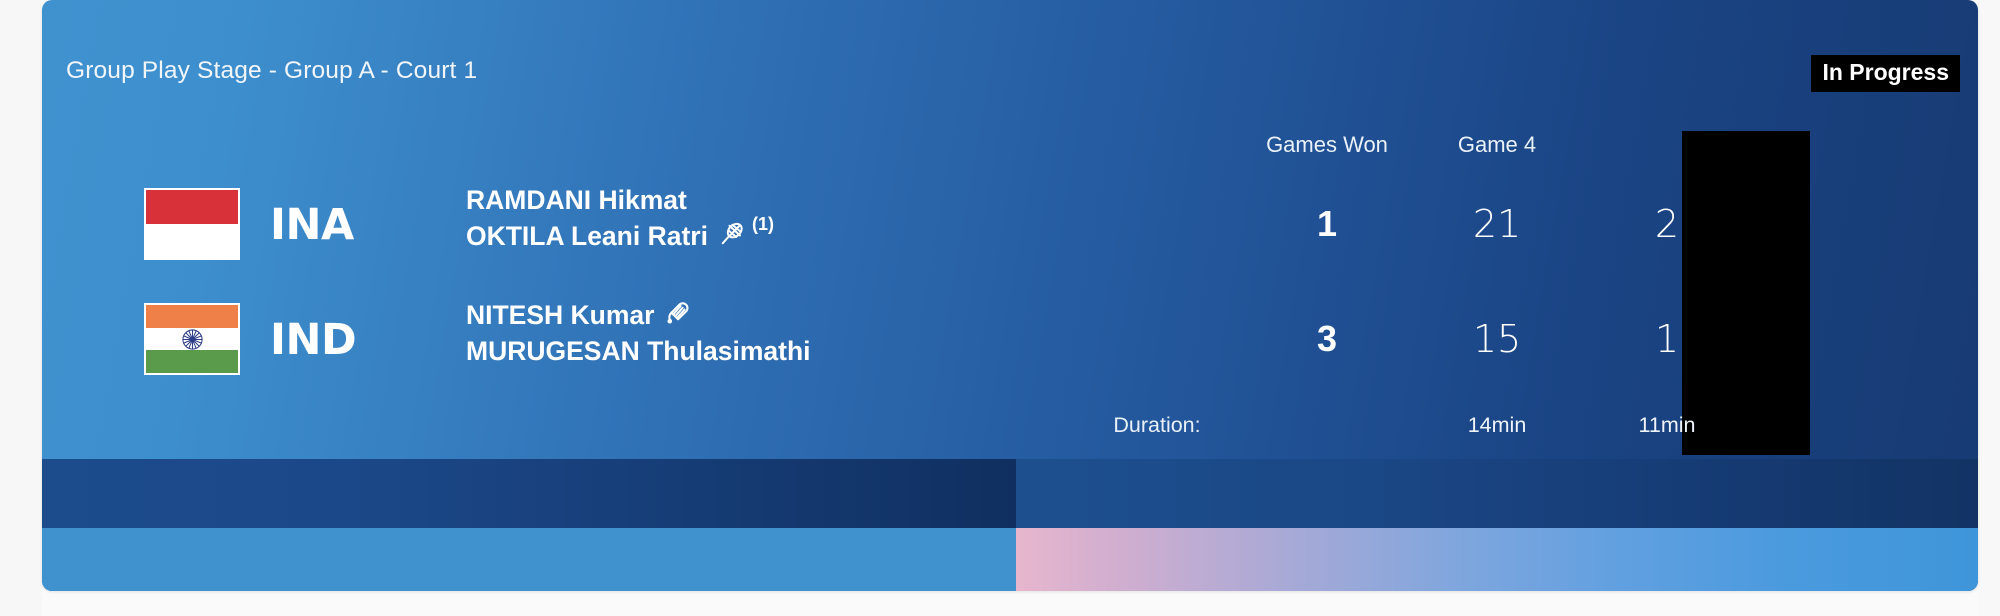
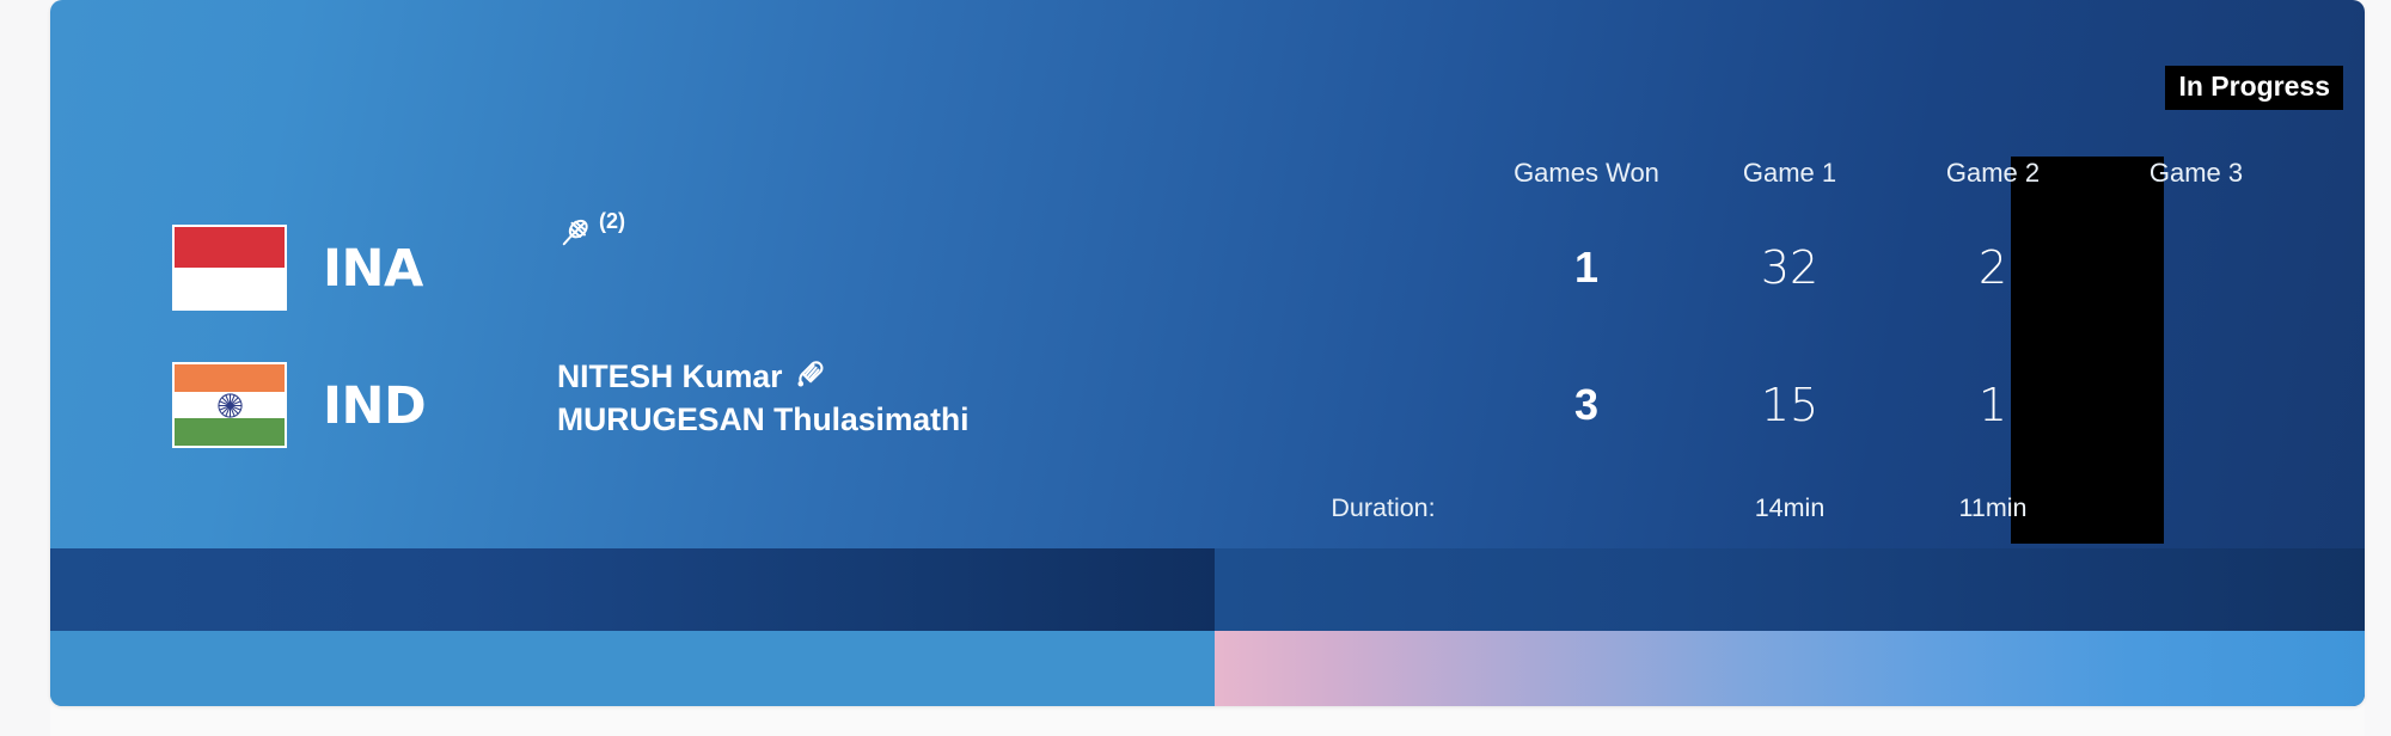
- Group Play Stage - Group A - Court 1
  In Progress
  Games Won
- Game 4
+ Game 1
+ Game 2
+ Game 3
  INA
- RAMDANI Hikmat
- OKTILA Leani Ratri
- (1)
+ (2)
  IND
  NITESH Kumar
  MURUGESAN Thulasimathi
  1
- 21
+ 32
  2
  3
  15
  1
  Duration:
  14min
  11min
